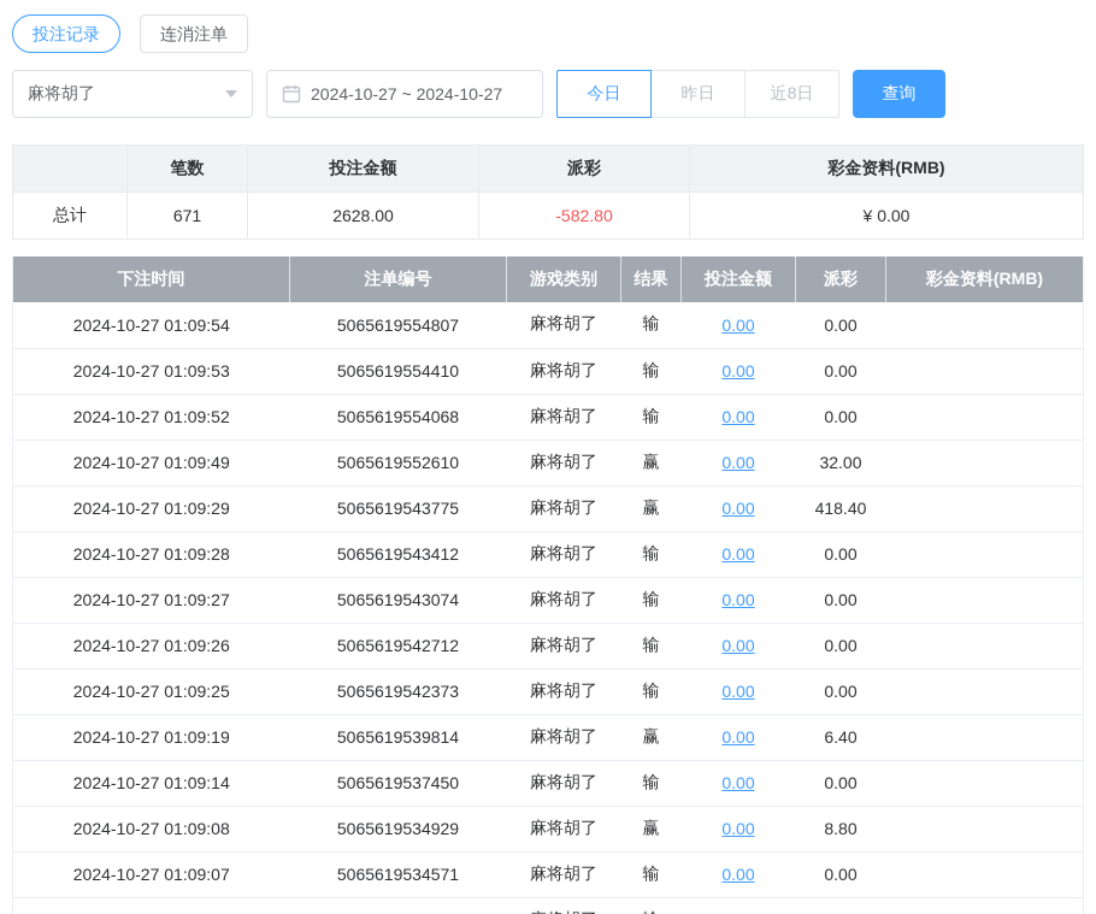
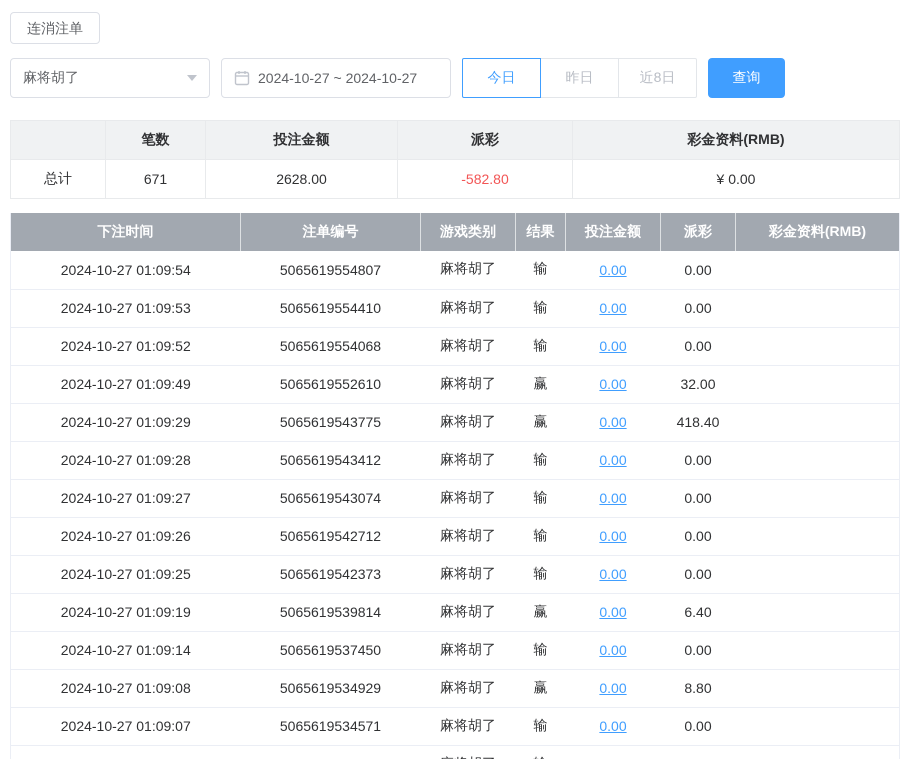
- 投注记录
  连消注单
  麻将胡了
  2024-10-27 ~ 2024-10-27
  今日
  昨日
  近8日
  查询
  	笔数	投注金额	派彩	彩金资料(RMB)
  总计	671	2628.00	-582.80	¥ 0.00
  下注时间	注单编号	游戏类别	结果	投注金额	派彩	彩金资料(RMB)
  2024-10-27 01:09:54	5065619554807	麻将胡了	输	0.00	0.00
  2024-10-27 01:09:53	5065619554410	麻将胡了	输	0.00	0.00
  2024-10-27 01:09:52	5065619554068	麻将胡了	输	0.00	0.00
  2024-10-27 01:09:49	5065619552610	麻将胡了	赢	0.00	32.00
  2024-10-27 01:09:29	5065619543775	麻将胡了	赢	0.00	418.40
  2024-10-27 01:09:28	5065619543412	麻将胡了	输	0.00	0.00
  2024-10-27 01:09:27	5065619543074	麻将胡了	输	0.00	0.00
  2024-10-27 01:09:26	5065619542712	麻将胡了	输	0.00	0.00
  2024-10-27 01:09:25	5065619542373	麻将胡了	输	0.00	0.00
  2024-10-27 01:09:19	5065619539814	麻将胡了	赢	0.00	6.40
  2024-10-27 01:09:14	5065619537450	麻将胡了	输	0.00	0.00
  2024-10-27 01:09:08	5065619534929	麻将胡了	赢	0.00	8.80
  2024-10-27 01:09:07	5065619534571	麻将胡了	输	0.00	0.00
